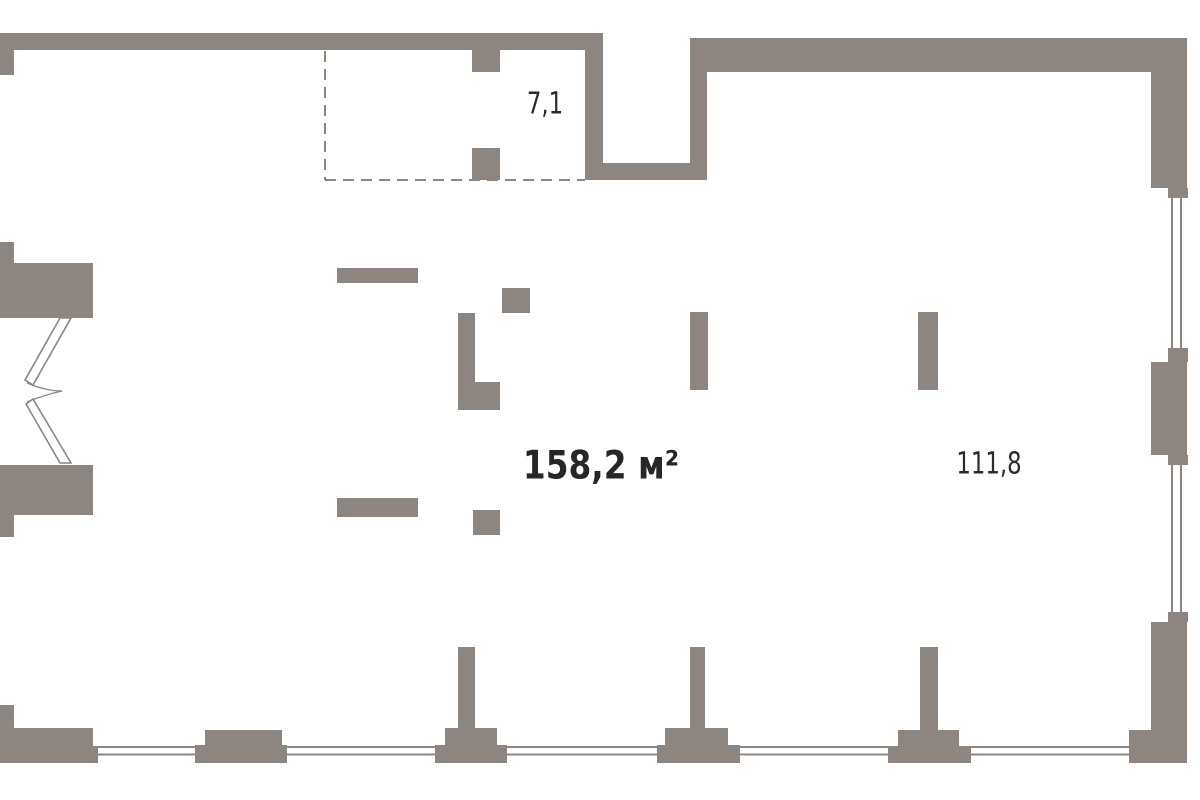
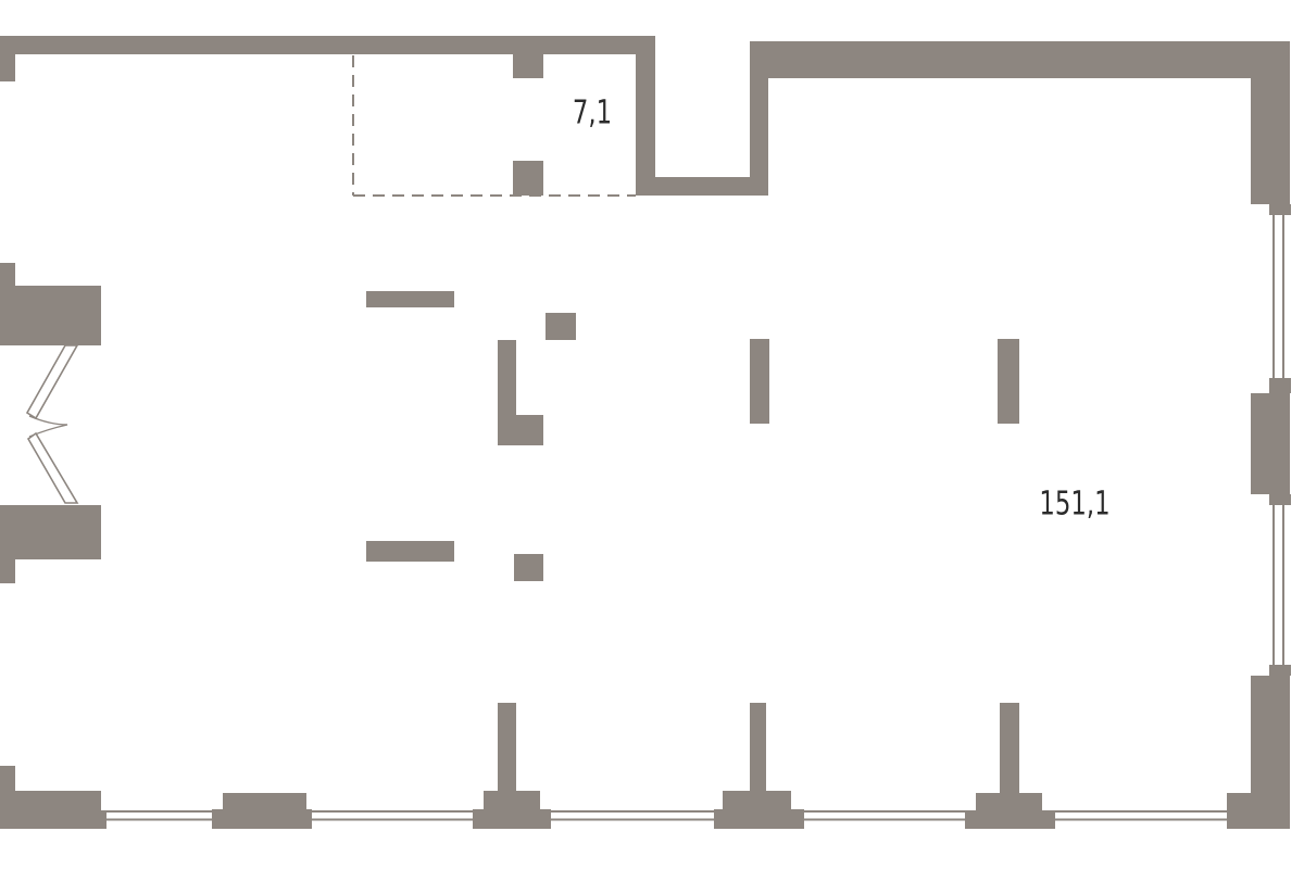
  7,1
- 158,2 м²
- 111,8
+ 151,1
